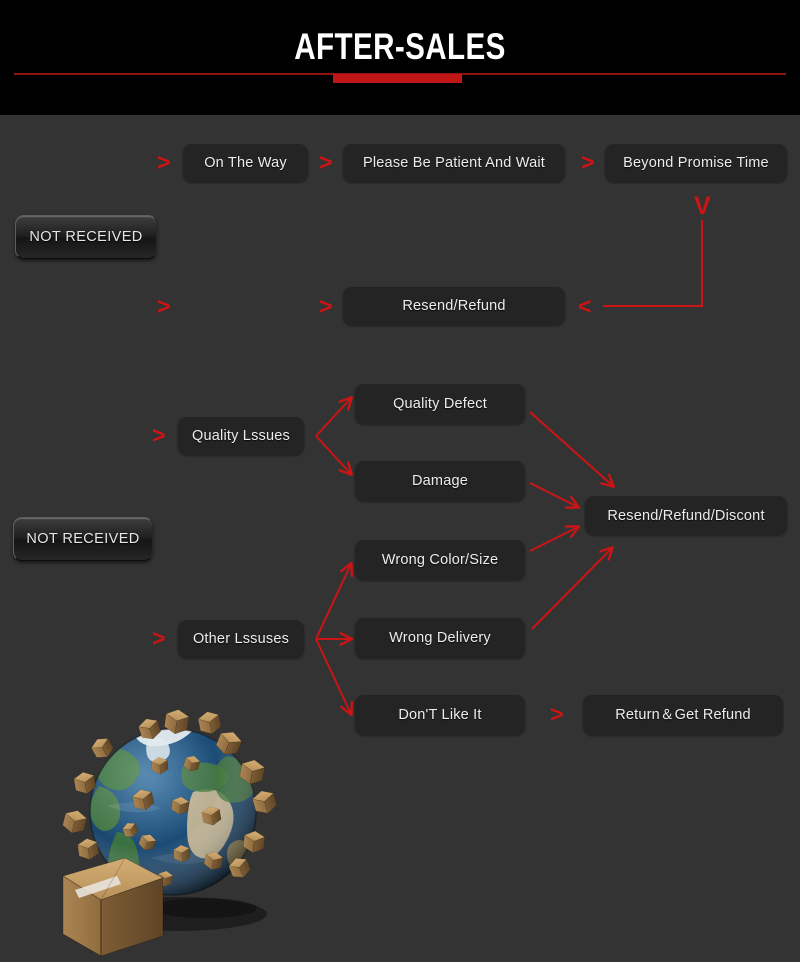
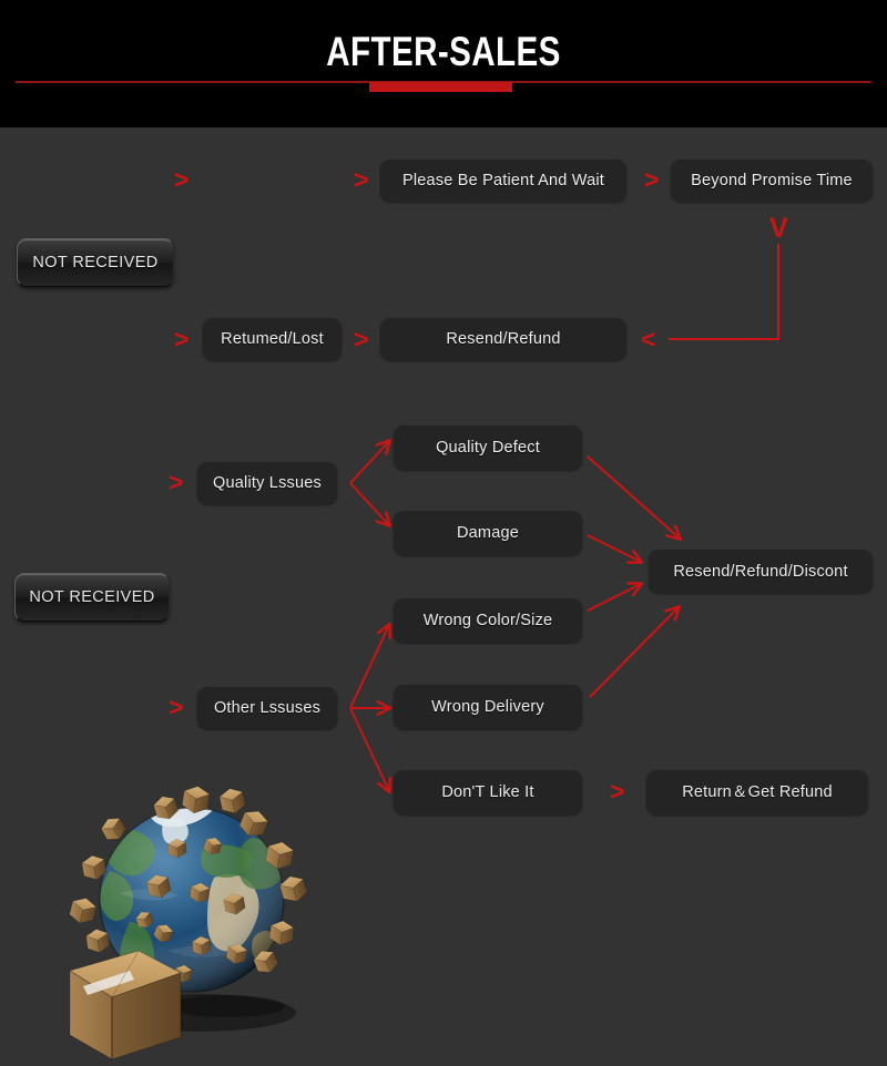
  AFTER-SALES
  NOT RECEIVED
  >
- On The Way
  >
  Please Be Patient And Wait
  >
  Beyond Promise Time
  V
  >
+ Retumed/Lost
  >
  Resend/Refund
  <
  NOT RECEIVED
  >
  Quality Lssues
  Quality Defect
  Damage
  Resend/Refund/Discont
  Wrong Color/Size
  >
  Other Lssuses
  Wrong Delivery
  Don'T Like It
  >
  Return＆Get Refund
